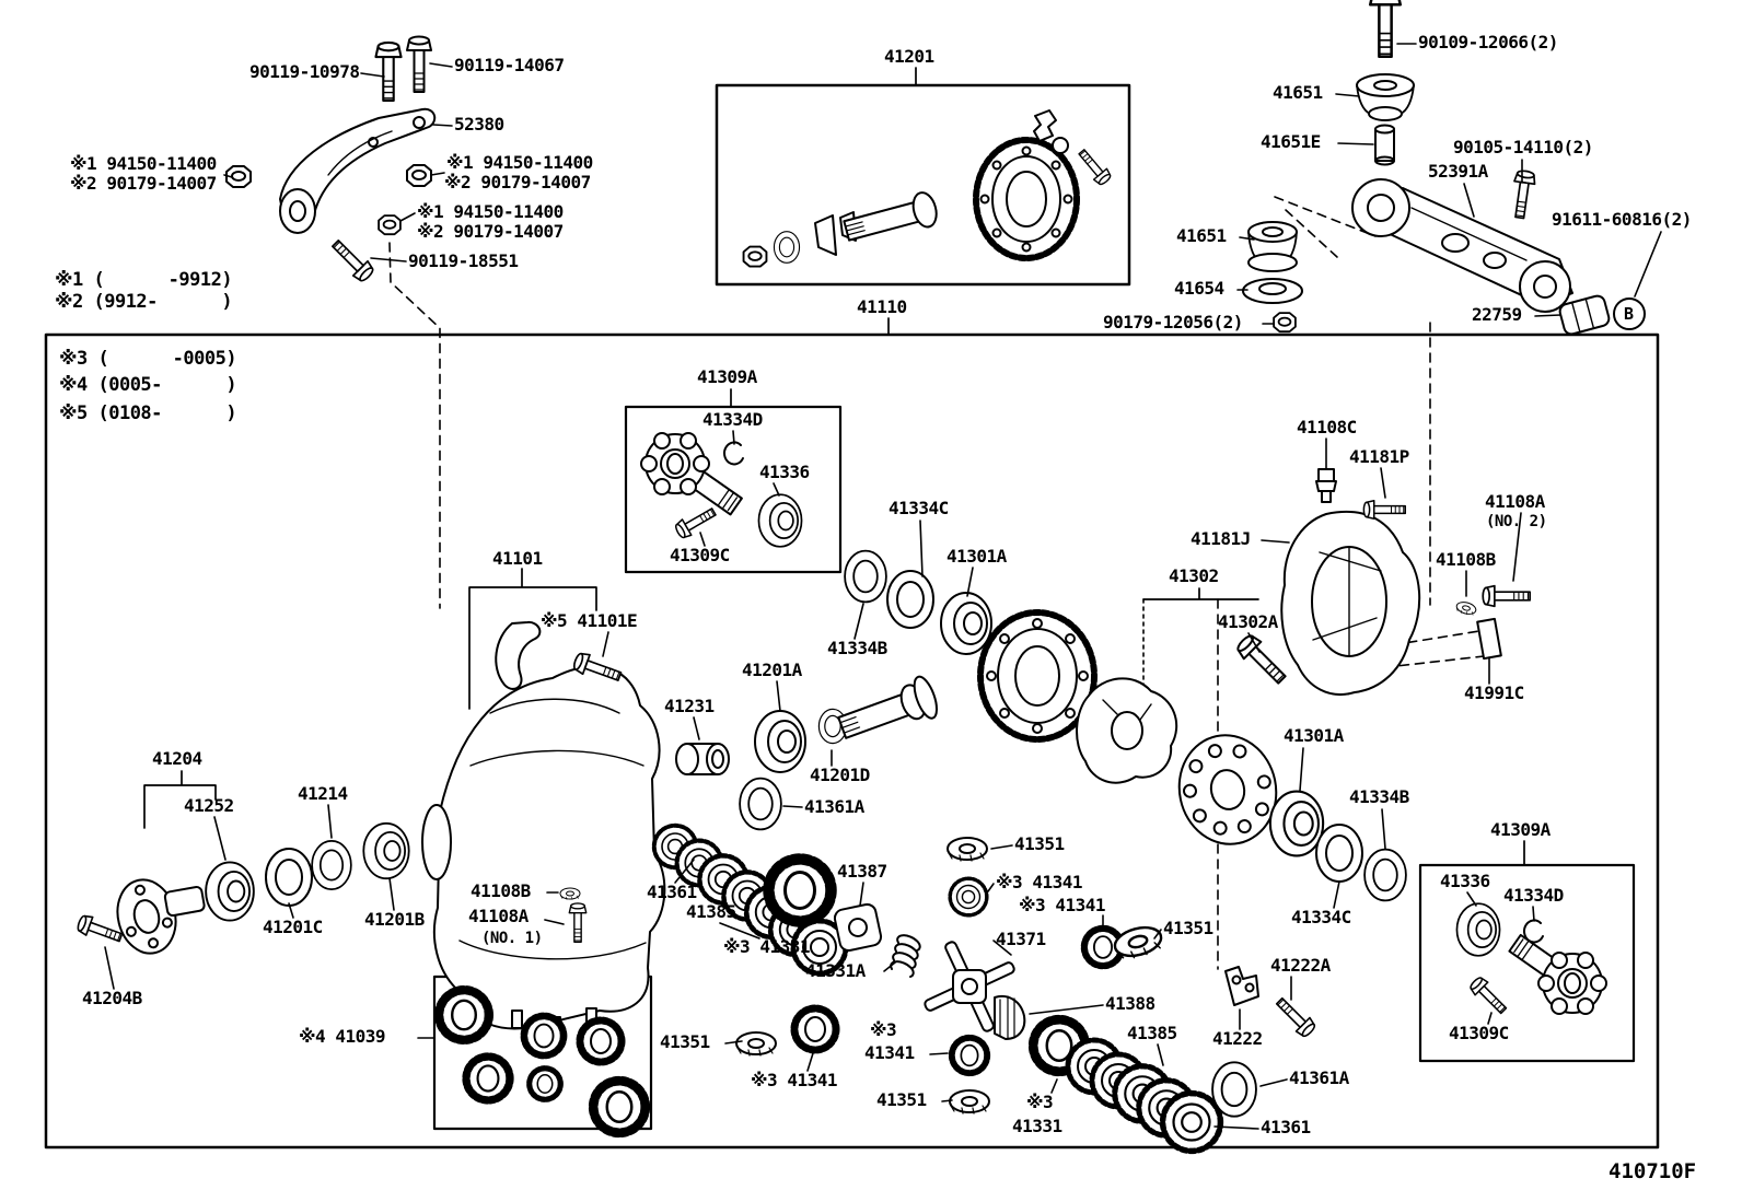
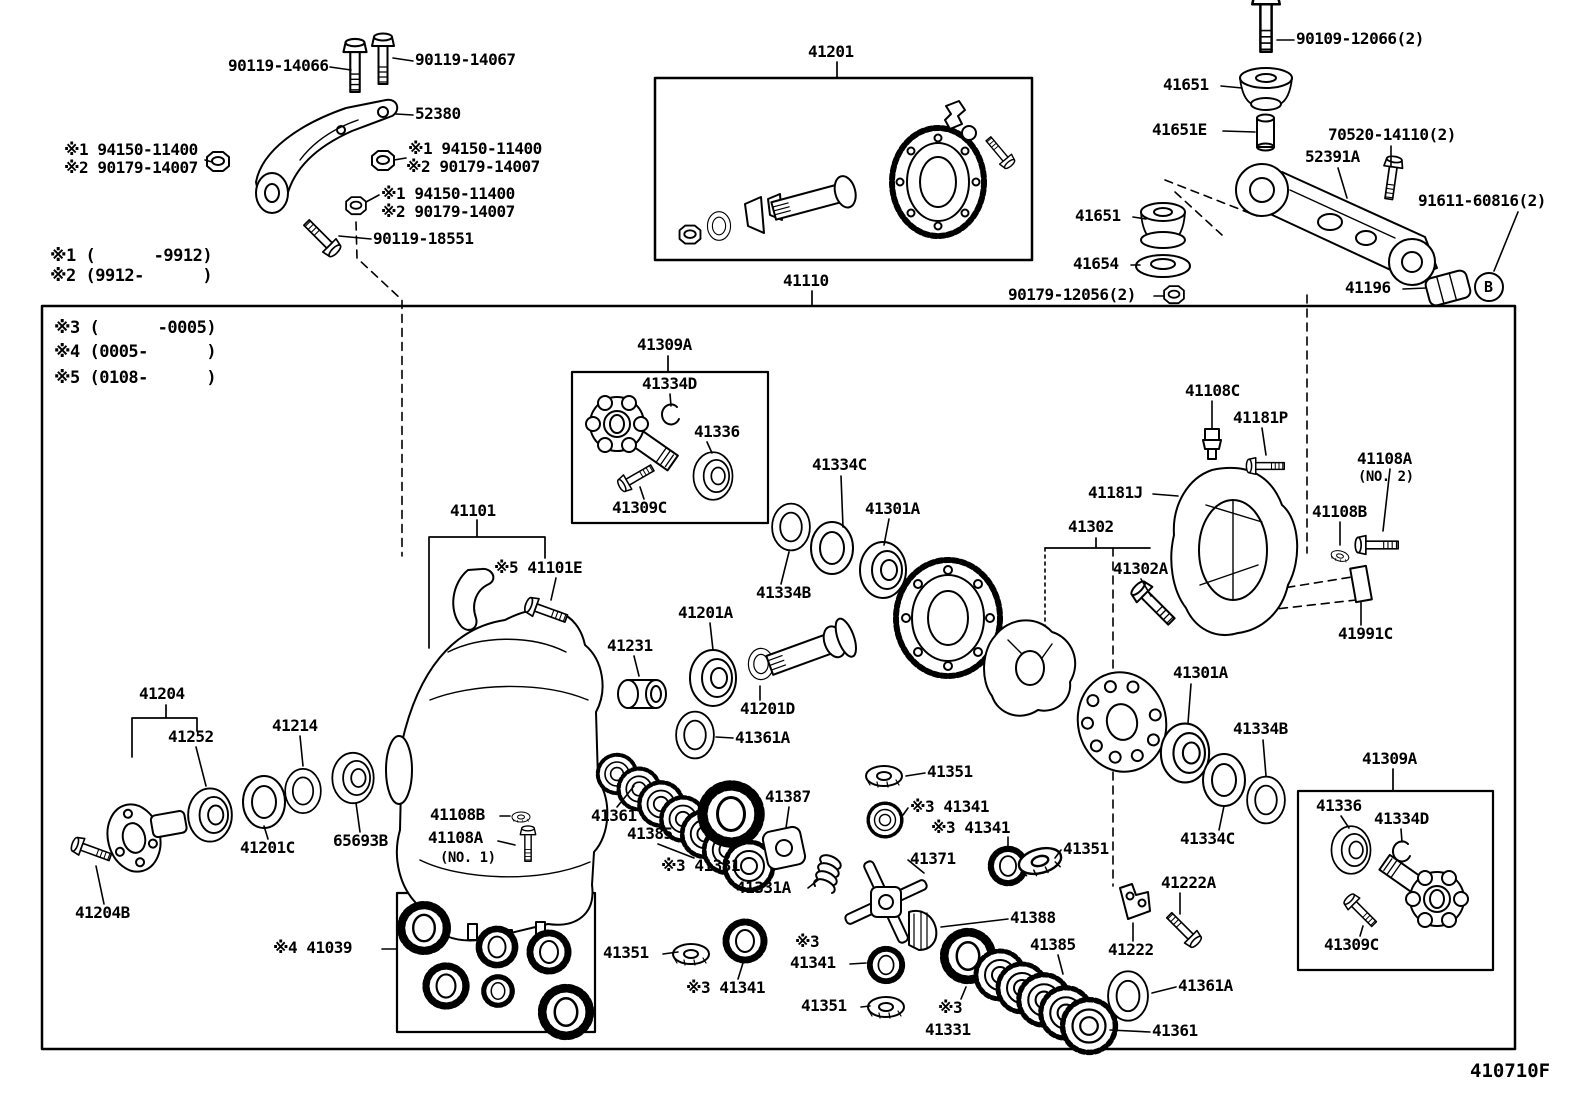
  ※1 ( -9912)
  ※2 (9912- )
  ※3 ( -0005)
  ※4 (0005- )
  ※5 (0108- )
  B
  410710F
- 90119-10978
+ 90119-14066
  90119-14067
  52380
  ※1 94150-11400
  ※2 90179-14007
  ※1 94150-11400
  ※2 90179-14007
  ※1 94150-11400
  ※2 90179-14007
  90119-18551
  41201
  41110
  90109-12066(2)
  41651
  41651E
- 90105-14110(2)
+ 70520-14110(2)
  52391A
  91611-60816(2)
  41651
  41654
  90179-12056(2)
- 22759
+ 41196
  41309A
  41334D
  41336
  41309C
  41334C
  41301A
  41334B
  41101
  ※5 41101E
  41231
  41201A
  41201D
  41361A
  41302
  41302A
  41181J
  41108C
  41181P
  41108A
  (NO. 2)
  41108B
  41991C
  41204
  41252
  41214
  41201C
- 41201B
+ 65693B
  41204B
  41108B
  41108A
  (NO. 1)
  41361
  41385
  ※3 41331
  41387
  41331A
  41371
  41351
  ※3 41341
  ※3 41341
  41351
  41388
  ※3
  41341
  41351
  41351
  ※3 41341
  ※3
  41331
  41385
  41222
  41222A
  41361A
  41361
  41301A
  41334B
  41334C
  ※4 41039
  41309A
  41336
  41334D
  41309C
